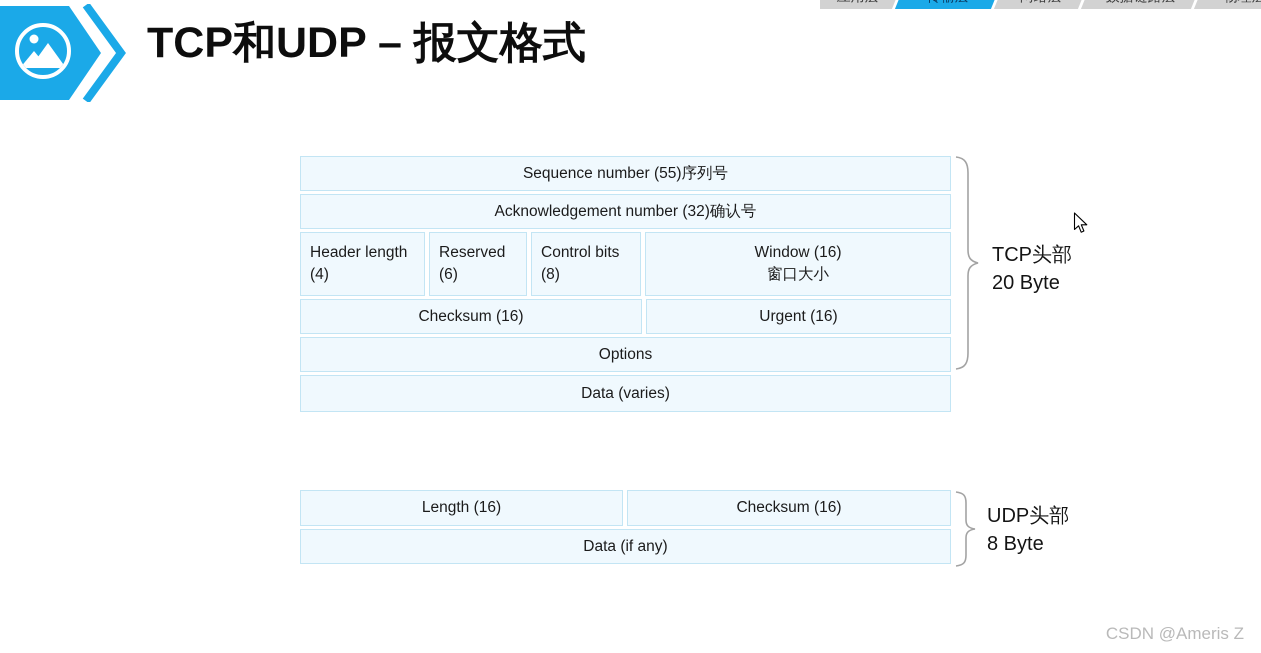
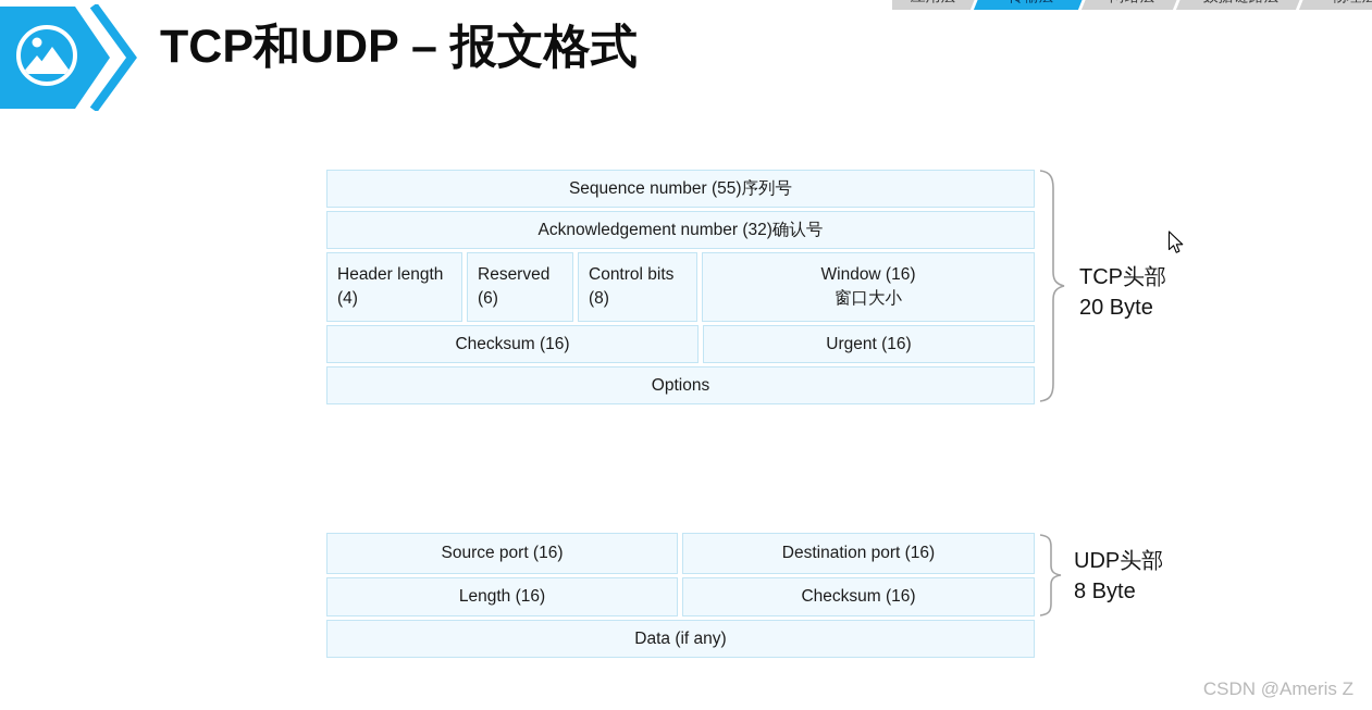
  TCP和UDP – 报文格式
  Sequence number (55)序列号
  Acknowledgement number (32)确认号
  Header length (4)
  Reserved (6)
  Control bits (8)
  Window (16)
  窗口大小
  Checksum (16)
  Urgent (16)
  Options
- Data (varies)
  TCP头部
  20 Byte
+ Source port (16)
+ Destination port (16)
  Length (16)
  Checksum (16)
  Data (if any)
  UDP头部
  8 Byte
  CSDN @Ameris Z
